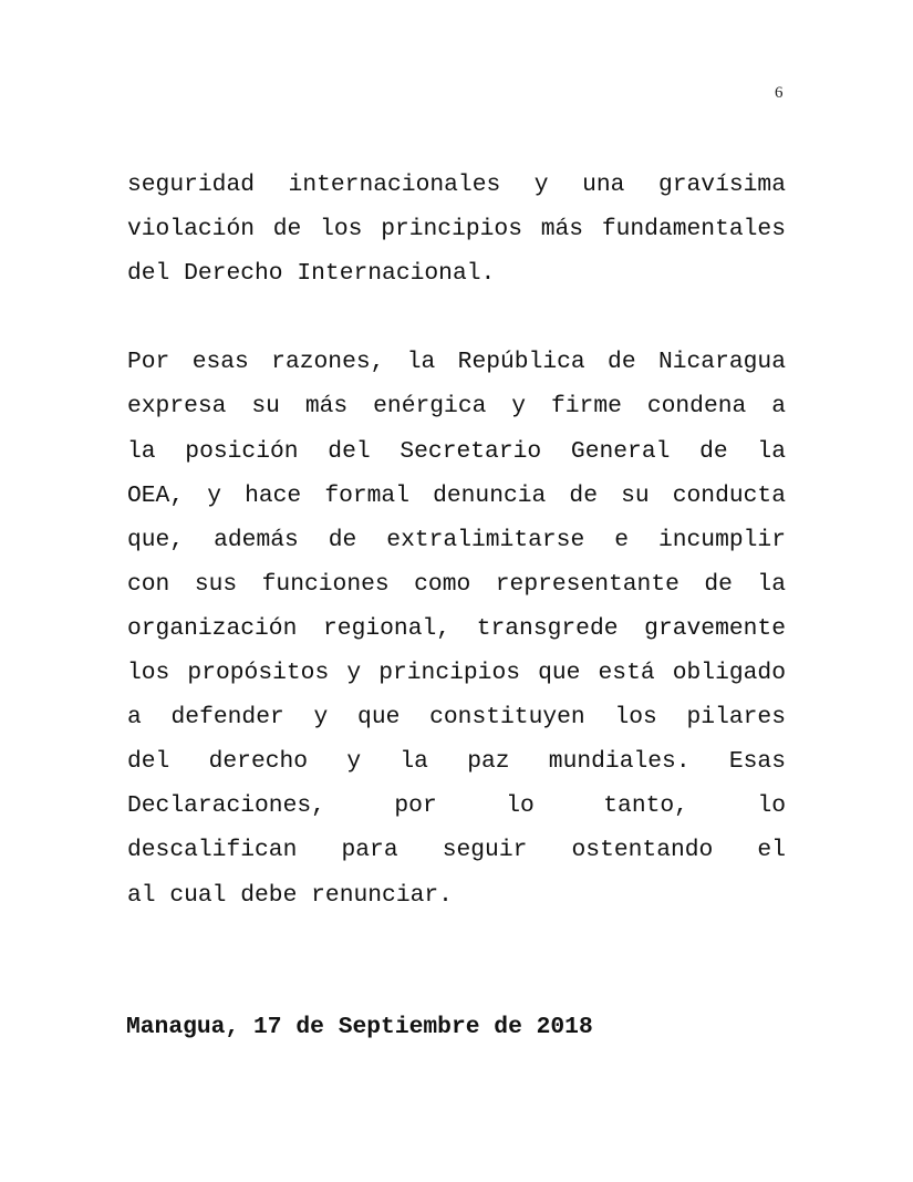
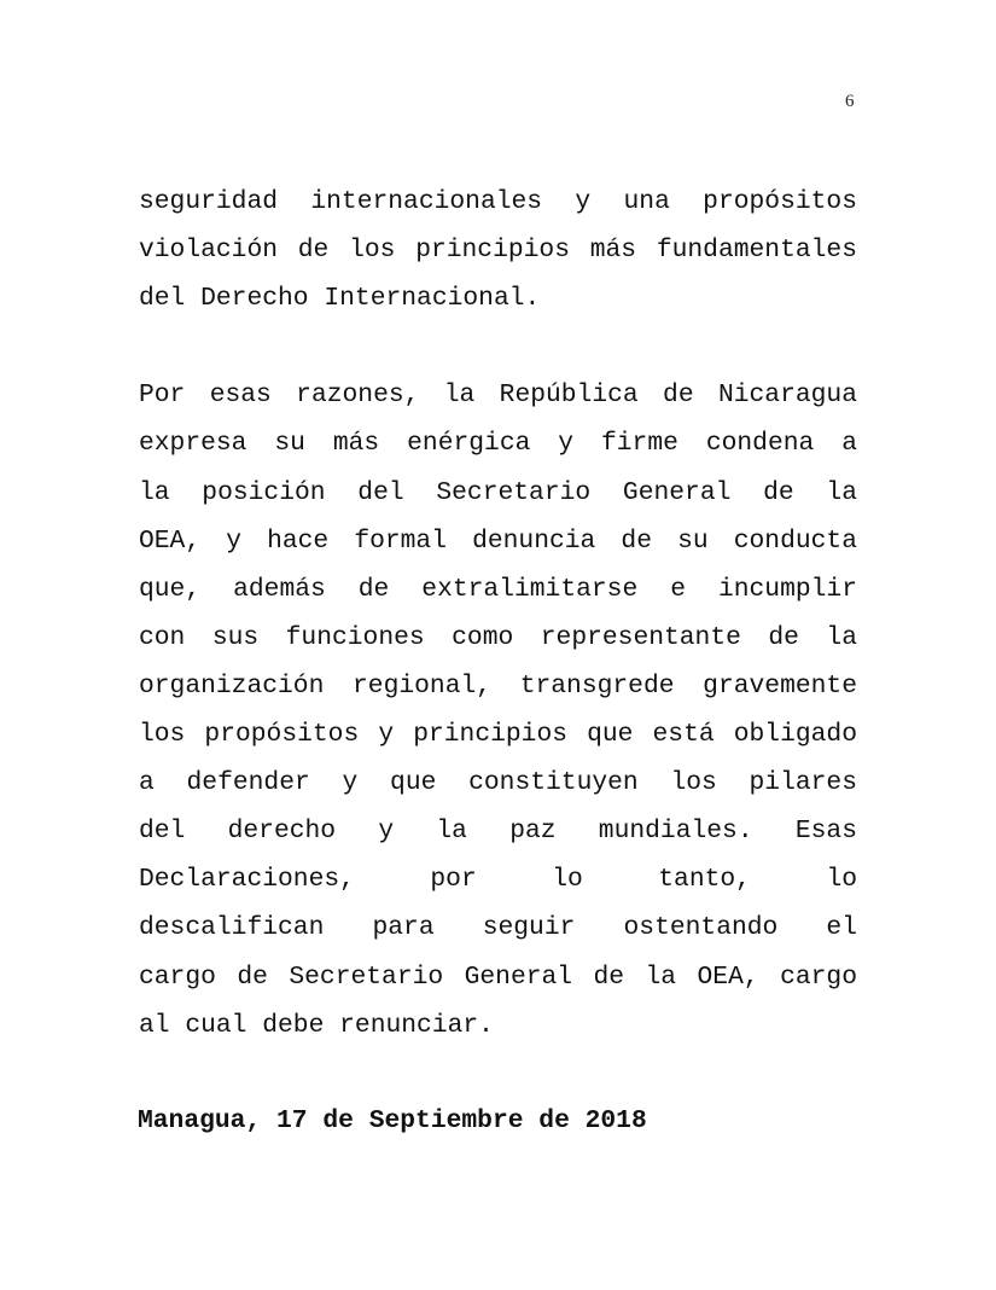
  6
- seguridad internacionales y una gravísima
+ seguridad internacionales y una propósitos
  violación de los principios más fundamentales
  del Derecho Internacional.
  Por esas razones, la República de Nicaragua
  expresa su más enérgica y firme condena a
  la posición del Secretario General de la
  OEA, y hace formal denuncia de su conducta
  que, además de extralimitarse e incumplir
  con sus funciones como representante de la
  organización regional, transgrede gravemente
  los propósitos y principios que está obligado
  a defender y que constituyen los pilares
  del derecho y la paz mundiales. Esas
  Declaraciones, por lo tanto, lo
  descalifican para seguir ostentando el
+ cargo de Secretario General de la OEA, cargo
  al cual debe renunciar.
  Managua, 17 de Septiembre de 2018
